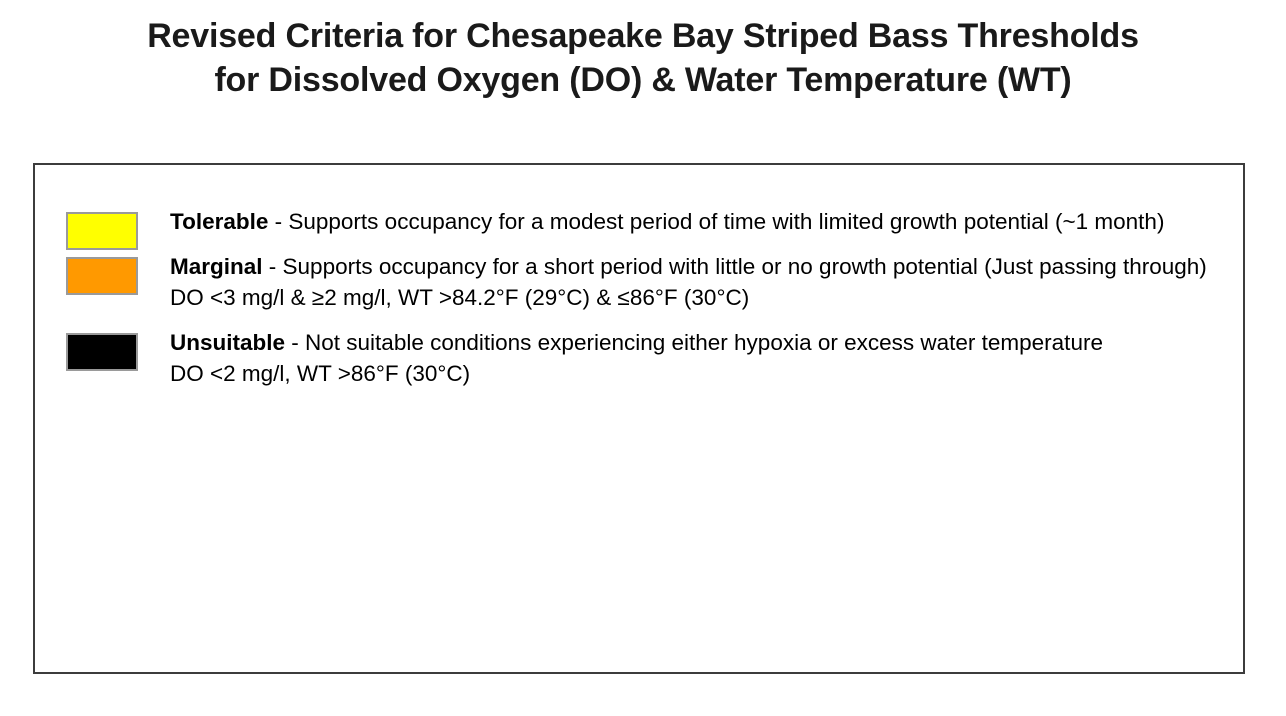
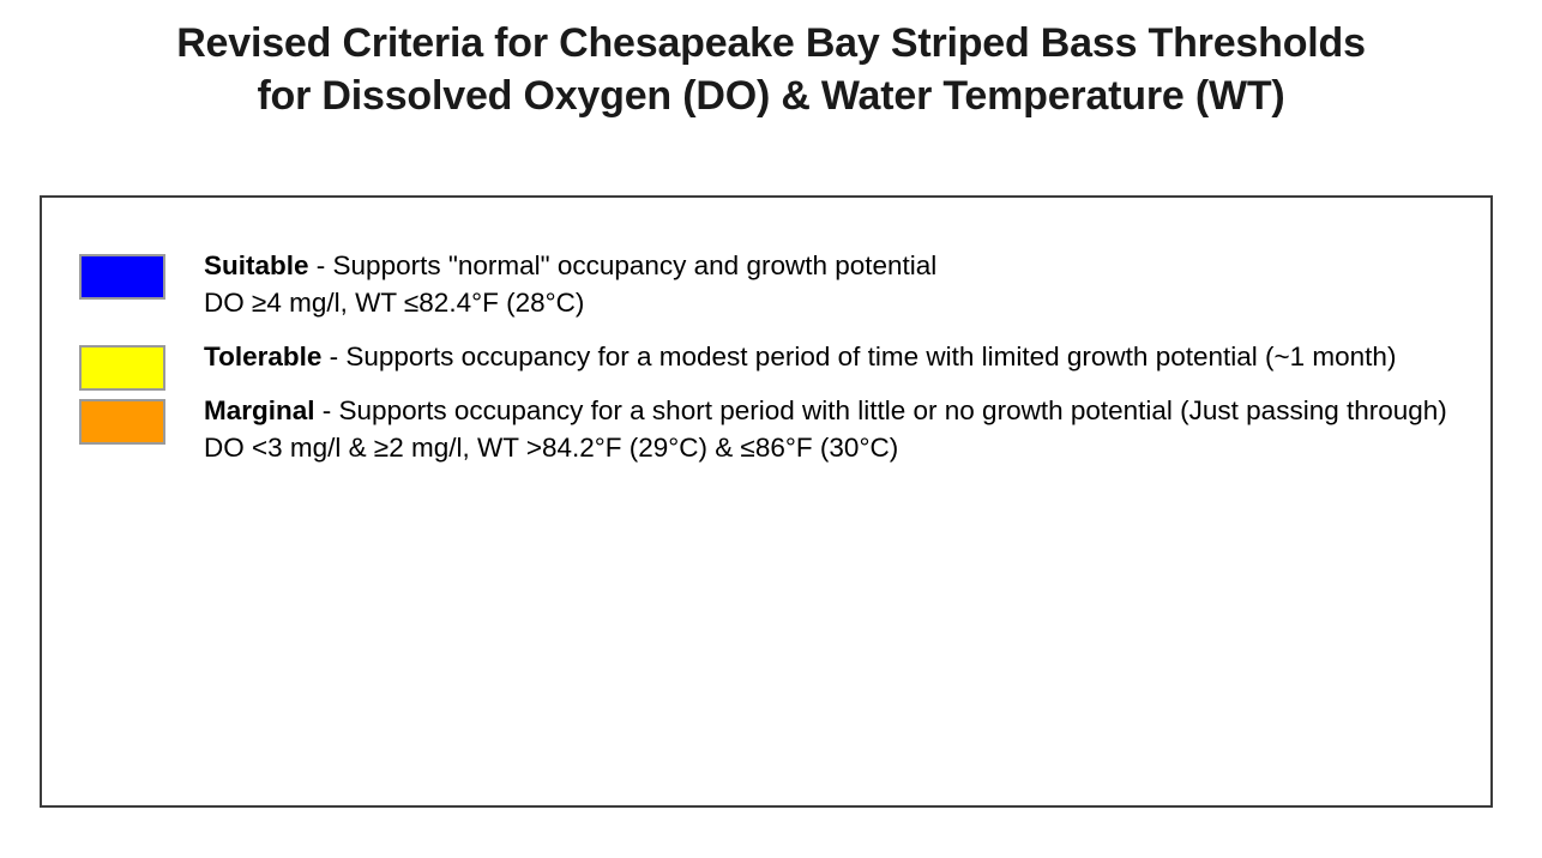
  Revised Criteria for Chesapeake Bay Striped Bass Thresholds
  for Dissolved Oxygen (DO) & Water Temperature (WT)
+ Suitable - Supports "normal" occupancy and growth potential
+ DO ≥4 mg/l, WT ≤82.4°F (28°C)
  Tolerable - Supports occupancy for a modest period of time with limited growth potential (~1 month)
  Marginal - Supports occupancy for a short period with little or no growth potential (Just passing through)
  DO <3 mg/l & ≥2 mg/l, WT >84.2°F (29°C) & ≤86°F (30°C)
- Unsuitable - Not suitable conditions experiencing either hypoxia or excess water temperature
- DO <2 mg/l, WT >86°F (30°C)
